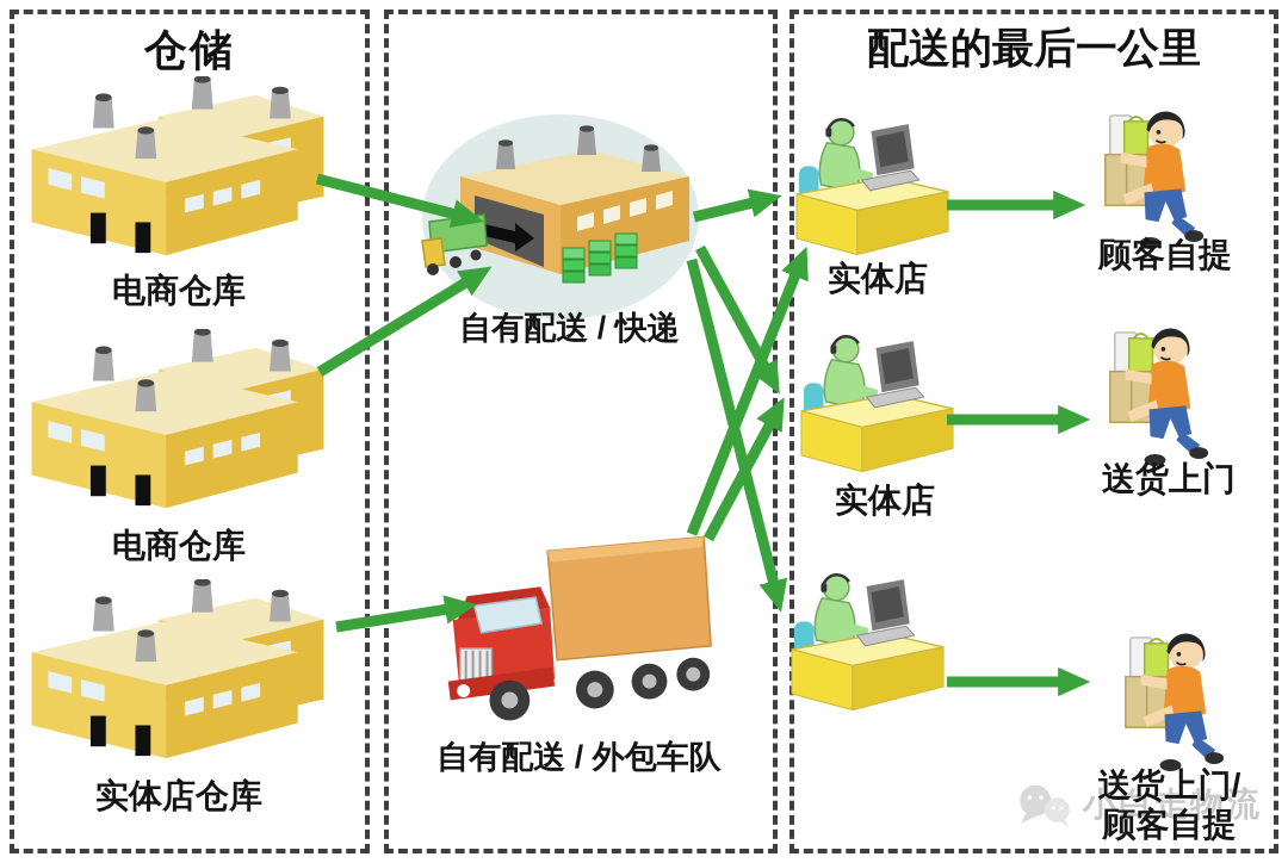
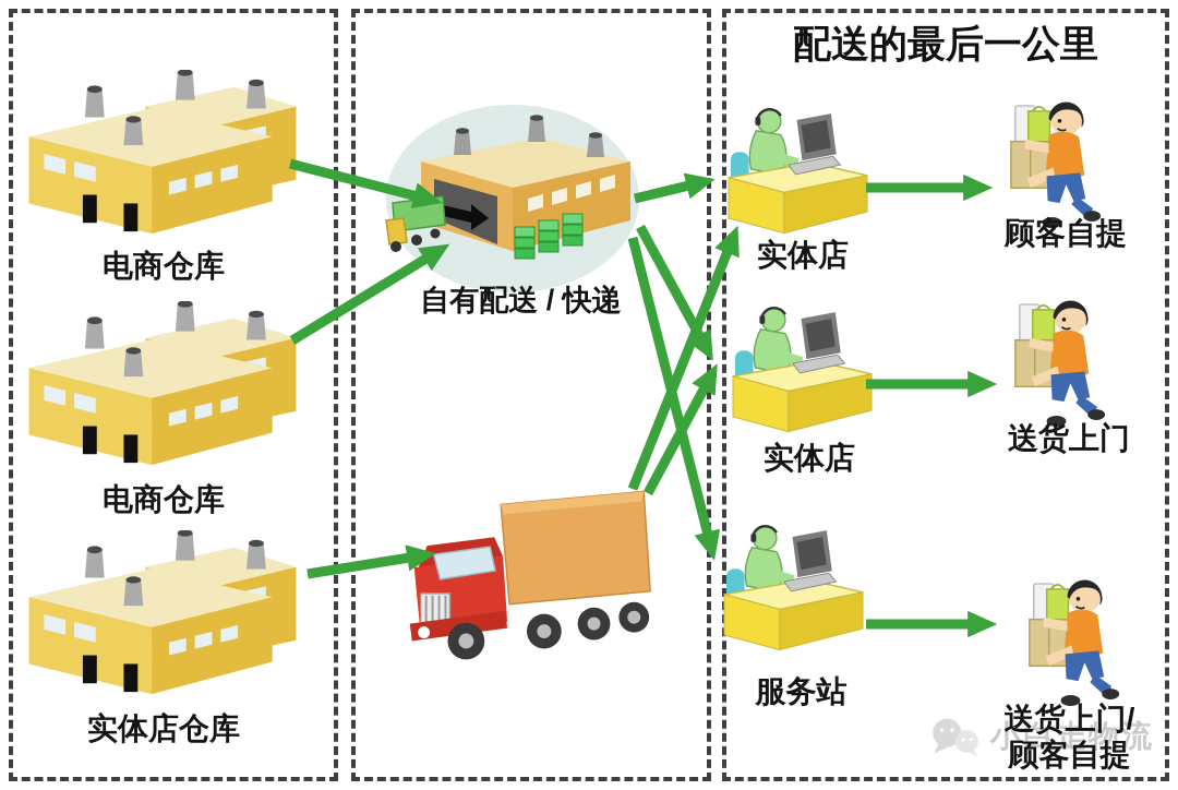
- 仓储
  配送的最后一公里
  小白走物流
  电商仓库
  电商仓库
  实体店仓库
  自有配送 / 快递
- 自有配送 / 外包车队
  实体店
  实体店
+ 服务站
  顾客自提
  送货上门
  送货上门/
  顾客自提
